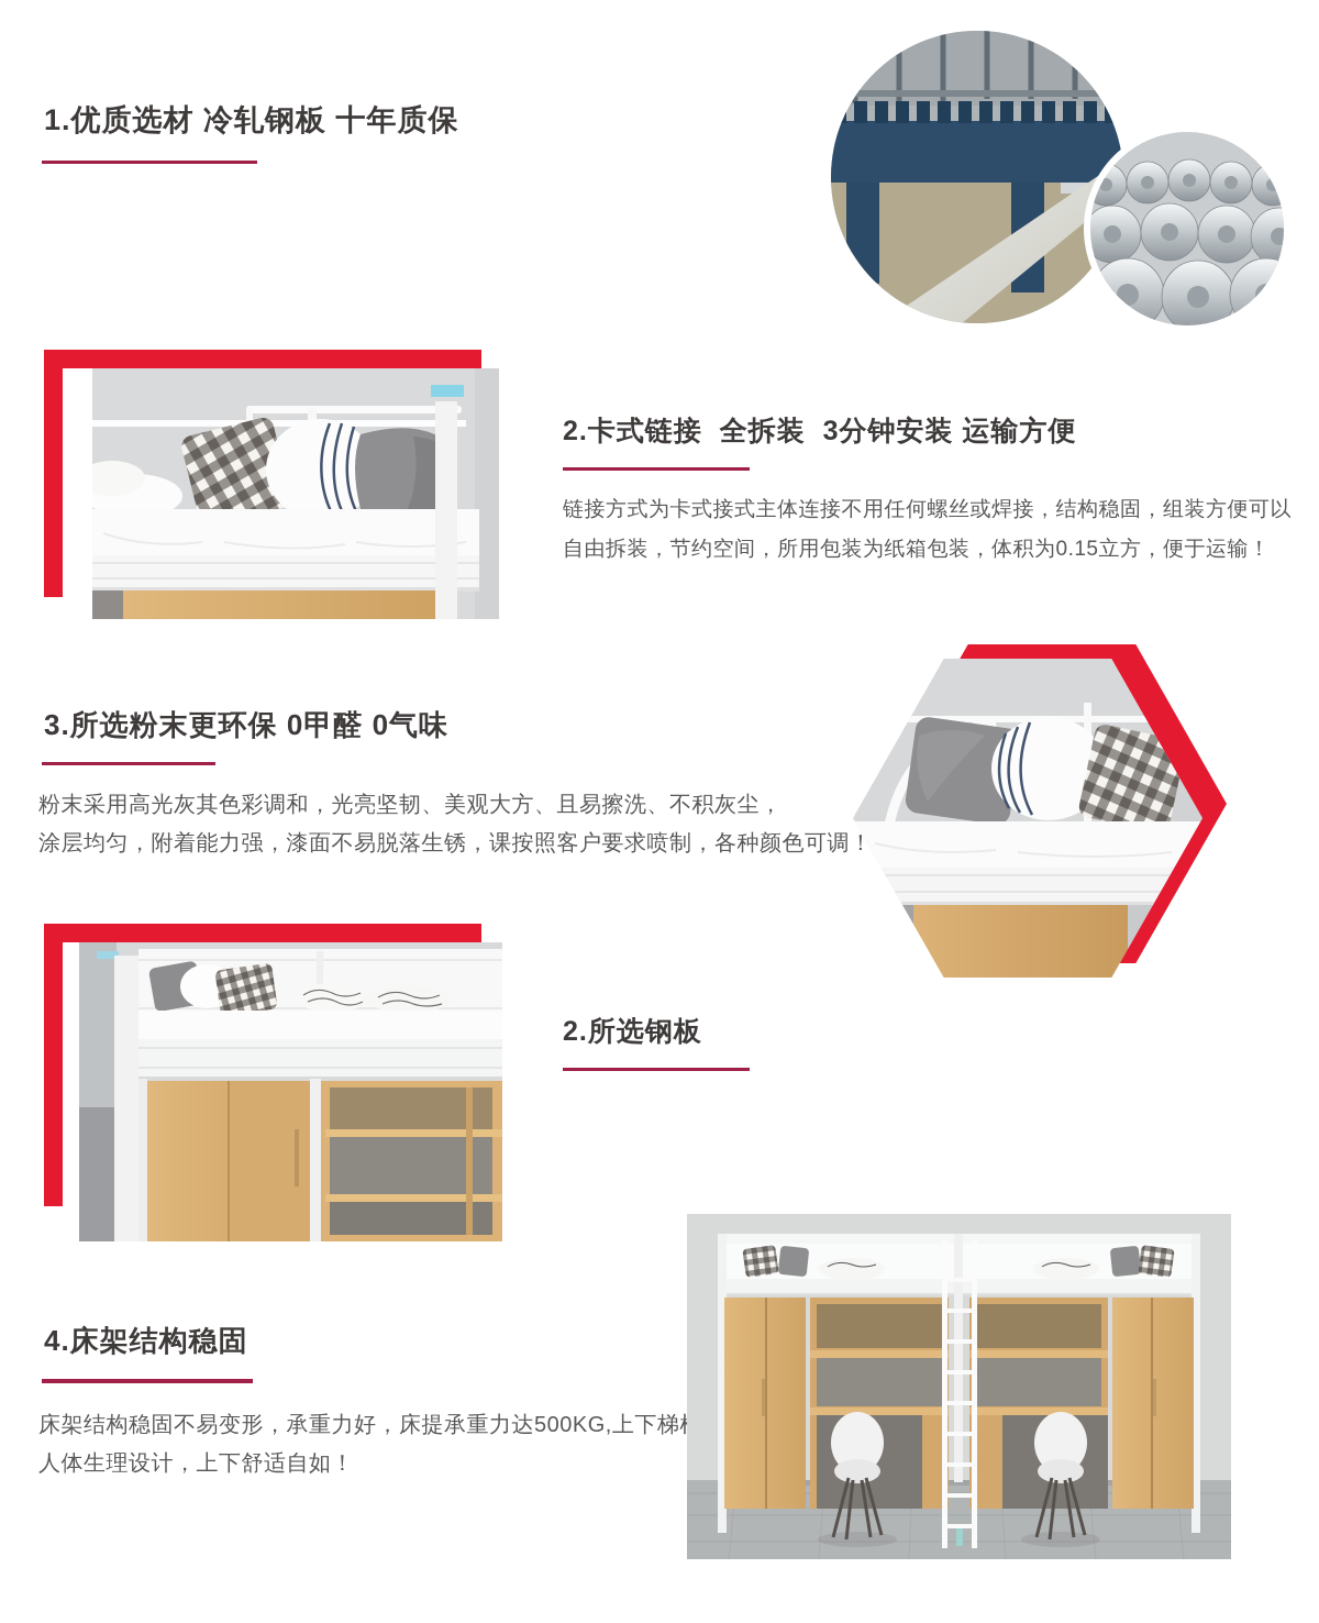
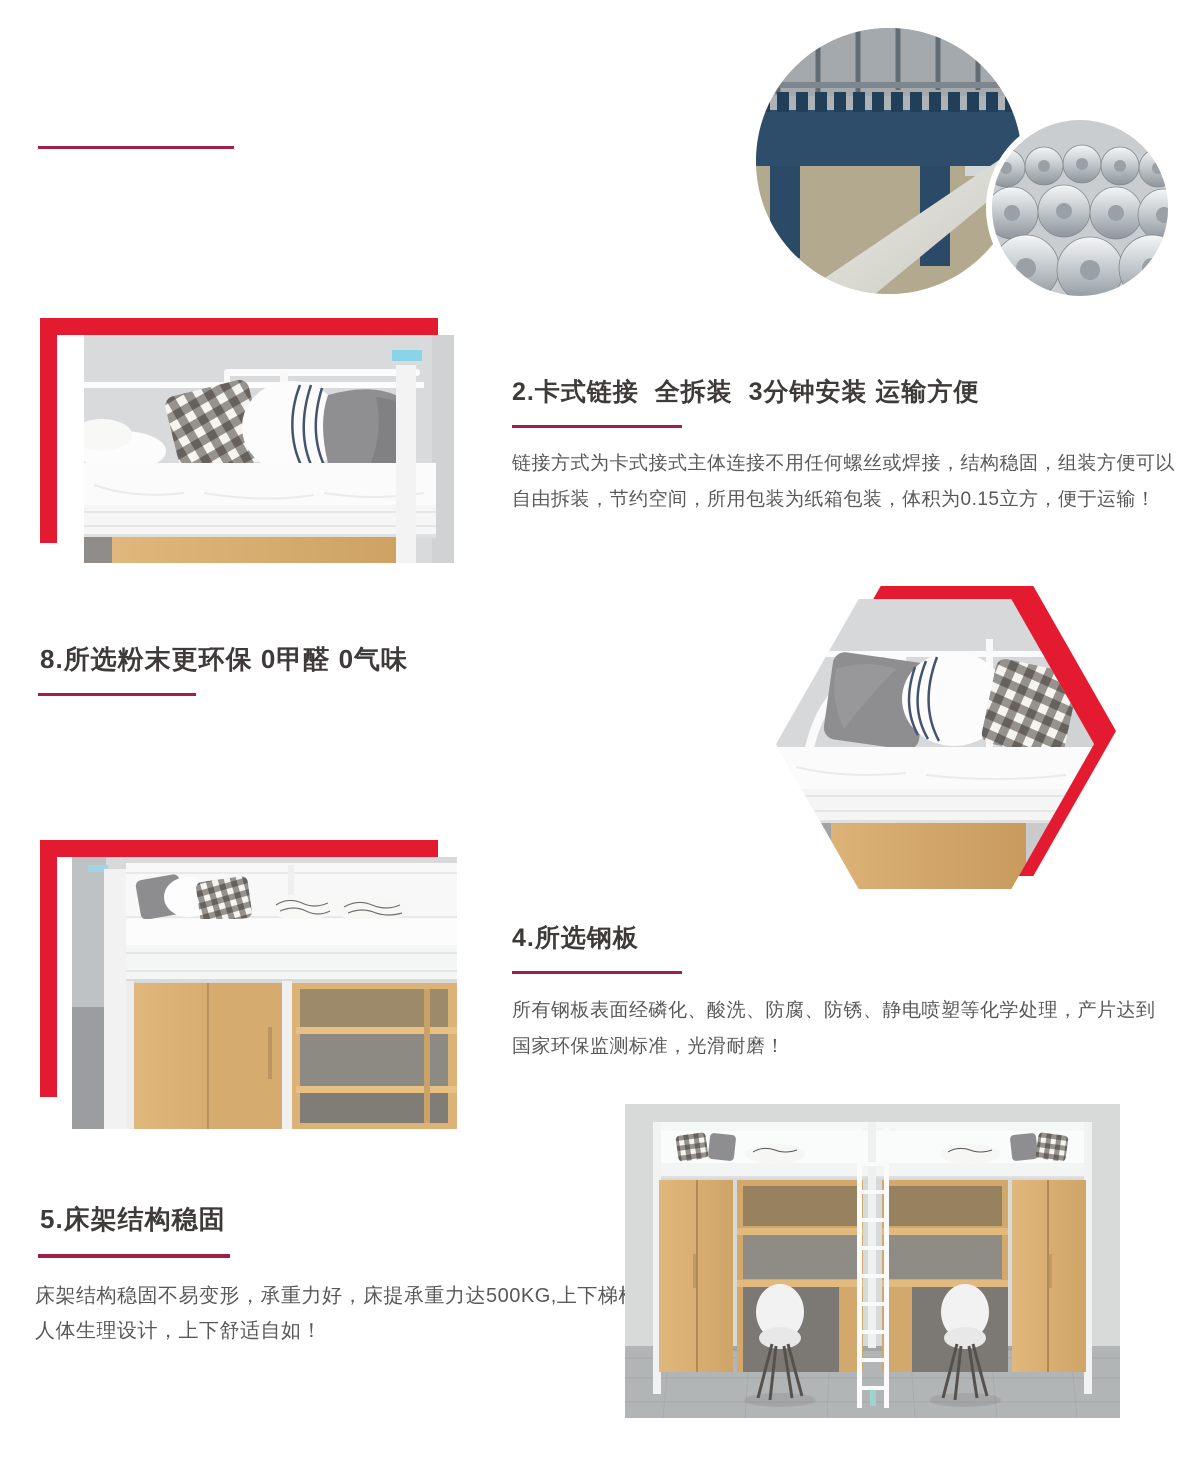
- 1.优质选材 冷轧钢板 十年质保
  2.卡式链接 全拆装 3分钟安装 运输方便
  链接方式为卡式接式主体连接不用任何螺丝或焊接，结构稳固，组装方便可以
  自由拆装，节约空间，所用包装为纸箱包装，体积为0.15立方，便于运输！
- 3.所选粉末更环保 0甲醛 0气味
+ 8.所选粉末更环保 0甲醛 0气味
- 粉末采用高光灰其色彩调和，光亮坚韧、美观大方、且易擦洗、不积灰尘，
- 涂层均匀，附着能力强，漆面不易脱落生锈，课按照客户要求喷制，各种颜色可调！
- 2.所选钢板
+ 4.所选钢板
+ 所有钢板表面经磷化、酸洗、防腐、防锈、静电喷塑等化学处理，产片达到
+ 国家环保监测标准，光滑耐磨！
- 4.床架结构稳固
+ 5.床架结构稳固
  床架结构稳固不易变形，承重力好，床提承重力达500KG,上下梯
  人体生理设计，上下舒适自如！
